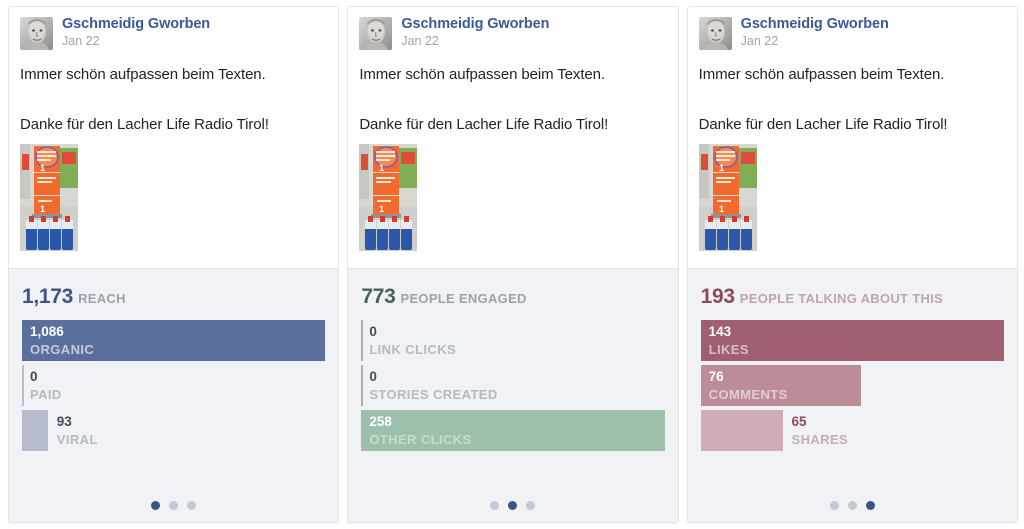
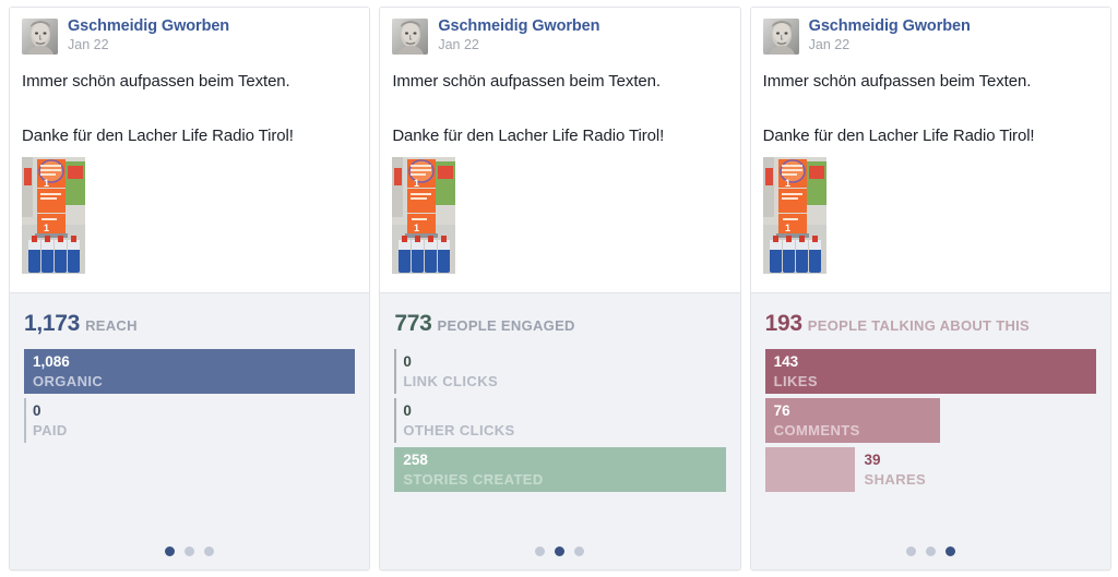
  Gschmeidig Gworben
  Jan 22
  Immer schön aufpassen beim Texten.
  Danke für den Lacher Life Radio Tirol!
  1
  1
  1,173 REACH
  1,086
  ORGANIC
  0
  PAID
- 93
- VIRAL
  Gschmeidig Gworben
  Jan 22
  Immer schön aufpassen beim Texten.
  Danke für den Lacher Life Radio Tirol!
  1
  1
  773 PEOPLE ENGAGED
  0
  LINK CLICKS
  0
- STORIES CREATED
+ OTHER CLICKS
  258
- OTHER CLICKS
+ STORIES CREATED
  Gschmeidig Gworben
  Jan 22
  Immer schön aufpassen beim Texten.
  Danke für den Lacher Life Radio Tirol!
  1
  1
  193 PEOPLE TALKING ABOUT THIS
  143
  LIKES
  76
  COMMENTS
- 65
+ 39
  SHARES
